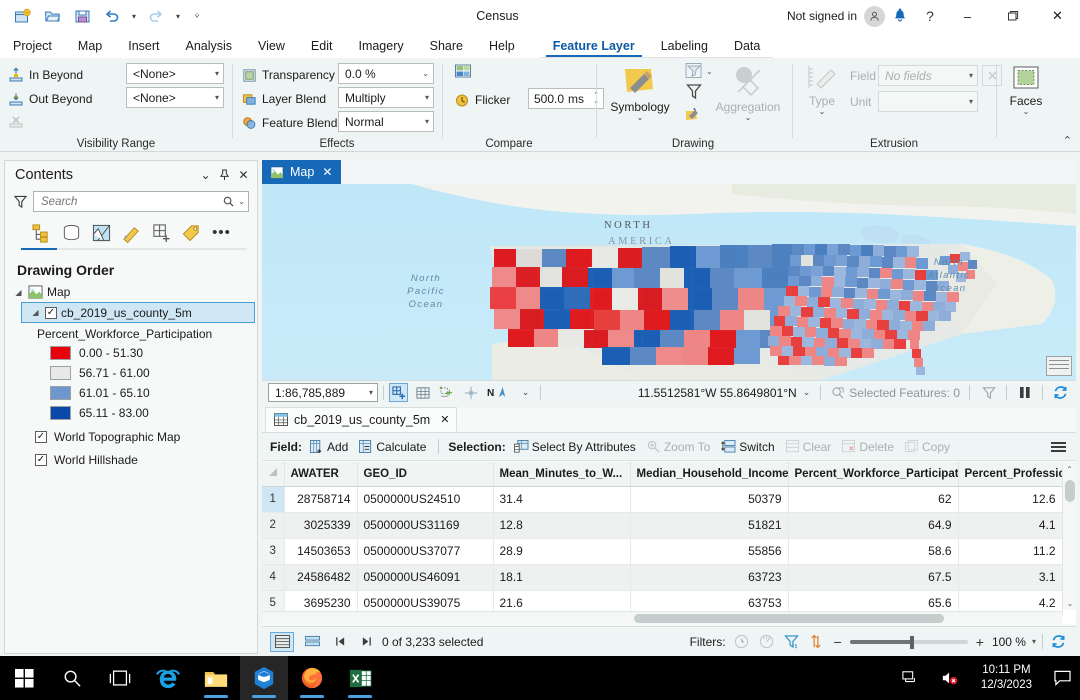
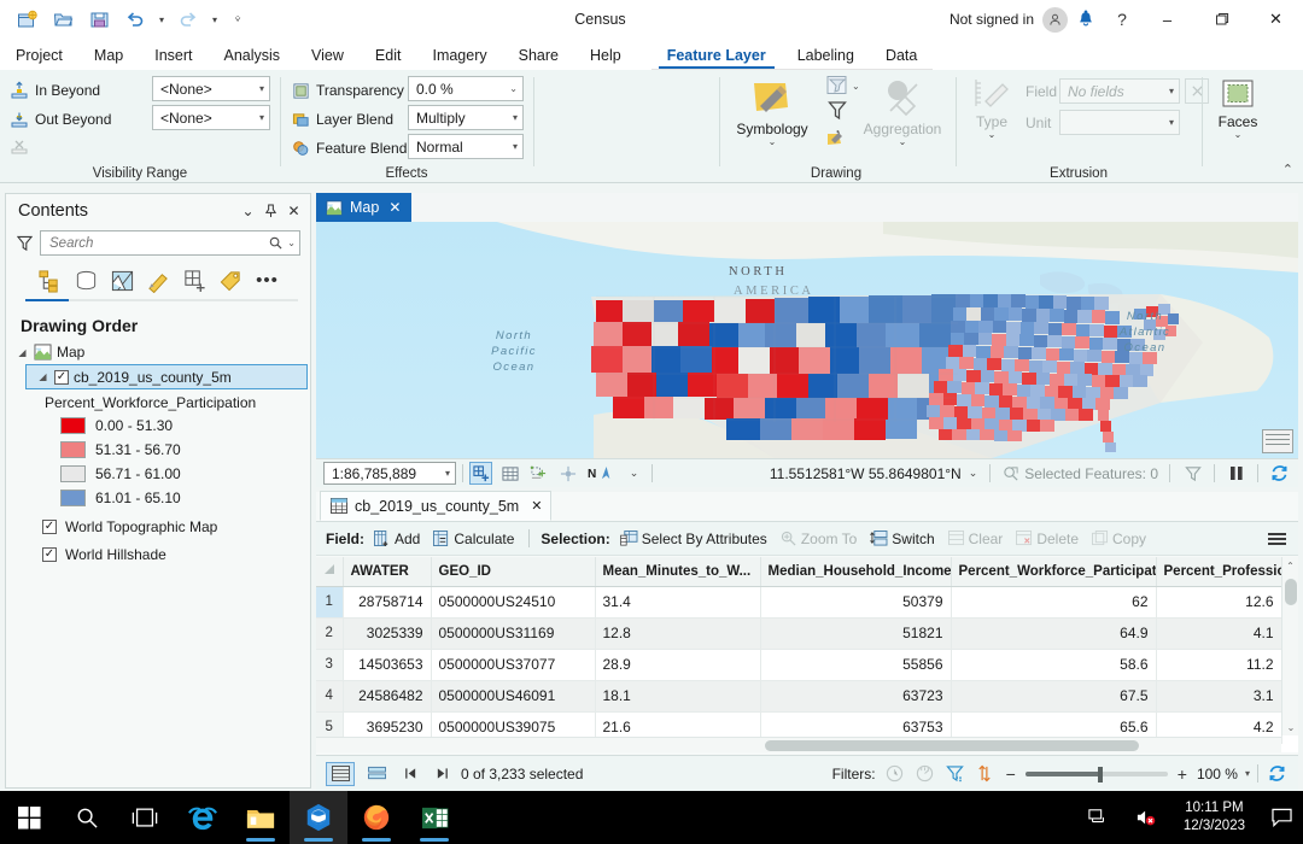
  ▾
  ▾
  ⩒
  Census
  Not signed in
  ?
  –
  ✕
  Project
  Map
  Insert
  Analysis
  View
  Edit
  Imagery
  Share
  Help
  Feature Layer
  Labeling
  Data
  In Beyond
  <None>
  ▾
  Out Beyond
  <None>
  ▾
  Visibility Range
  Transparency
  0.0 %
  ⌄
  Layer Blend
  Multiply
  ▾
  Feature Blend
  Normal
  ▾
  Effects
- Flicker
- 500.0
- ms
- Compare
  Symbology
  ⌄
  ⌄
  Aggregation
  ⌄
  Drawing
  Type
  ⌄
  Field
  No fields
  ▾
  Unit
  ▾
  Extrusion
  Faces
  ⌄
  ⌃
  Contents
  ⌄
  ✕
  Search
  ⌄
  •••
  Drawing Order
  ◢
  Map
  ◢
  ✓
  cb_2019_us_county_5m
  Percent_Workforce_Participation
  0.00 - 51.30
+ 51.31 - 56.70
  56.71 - 61.00
  61.01 - 65.10
- 65.11 - 83.00
  ✓
  World Topographic Map
  ✓
  World Hillshade
  Map
  ✕
  North
  Pacific
  Ocean
  North
  Atlantic
  Ocean
  NORTH
  AMERICA
  1:86,785,889
  ▾
  N
  ⌄
  11.5512581°W 55.8649801°N
  ⌄
  Selected Features: 0
  cb_2019_us_county_5m
  ✕
  Field:
  Add
  Calculate
  Selection:
  Select By Attributes
  Zoom To
  Switch
  Clear
  Delete
  Copy
  	AWATER	GEO_ID	Mean_Minutes_to_W...	Median_Household_Income	Percent_Workforce_Participat	Percent_Professi
  1	28758714	0500000US24510	31.4	50379	62	12.6
  2	3025339	0500000US31169	12.8	51821	64.9	4.1
  3	14503653	0500000US37077	28.9	55856	58.6	11.2
  4	24586482	0500000US46091	18.1	63723	67.5	3.1
  5	3695230	0500000US39075	21.6	63753	65.6	4.2
  ⌃
  ⌄
  0 of 3,233 selected
  Filters:
  −
  +
  100 %
  ▾
  10:11 PM
  12/3/2023
